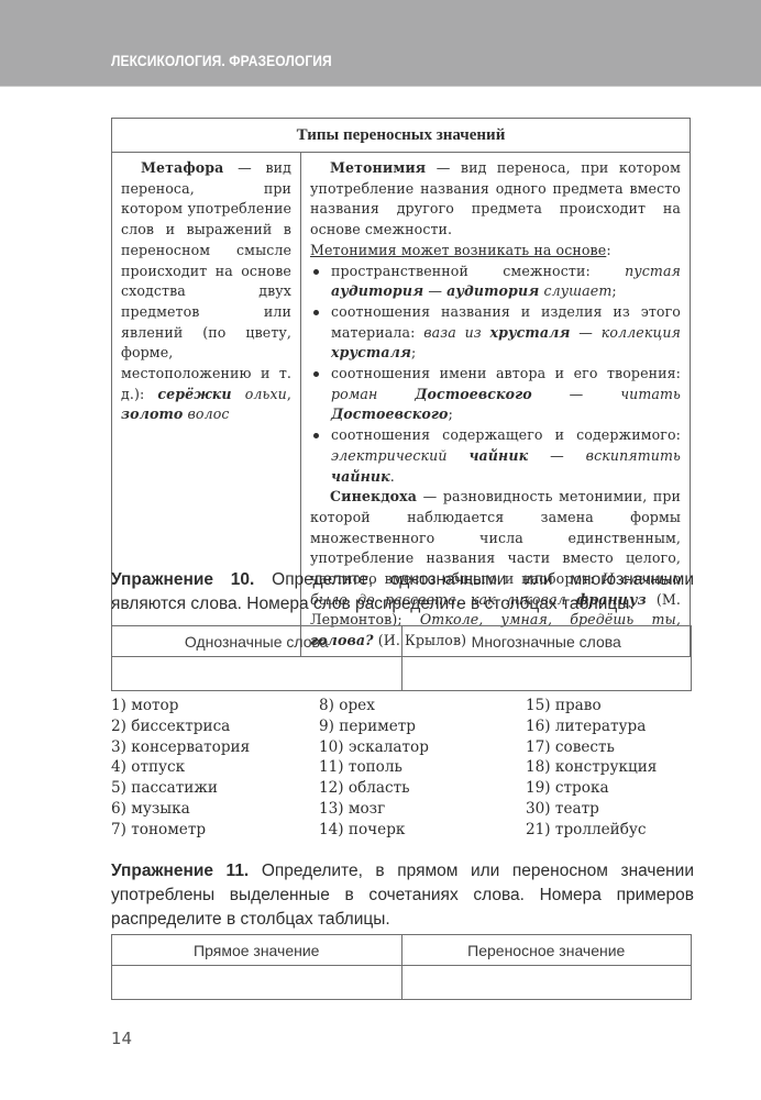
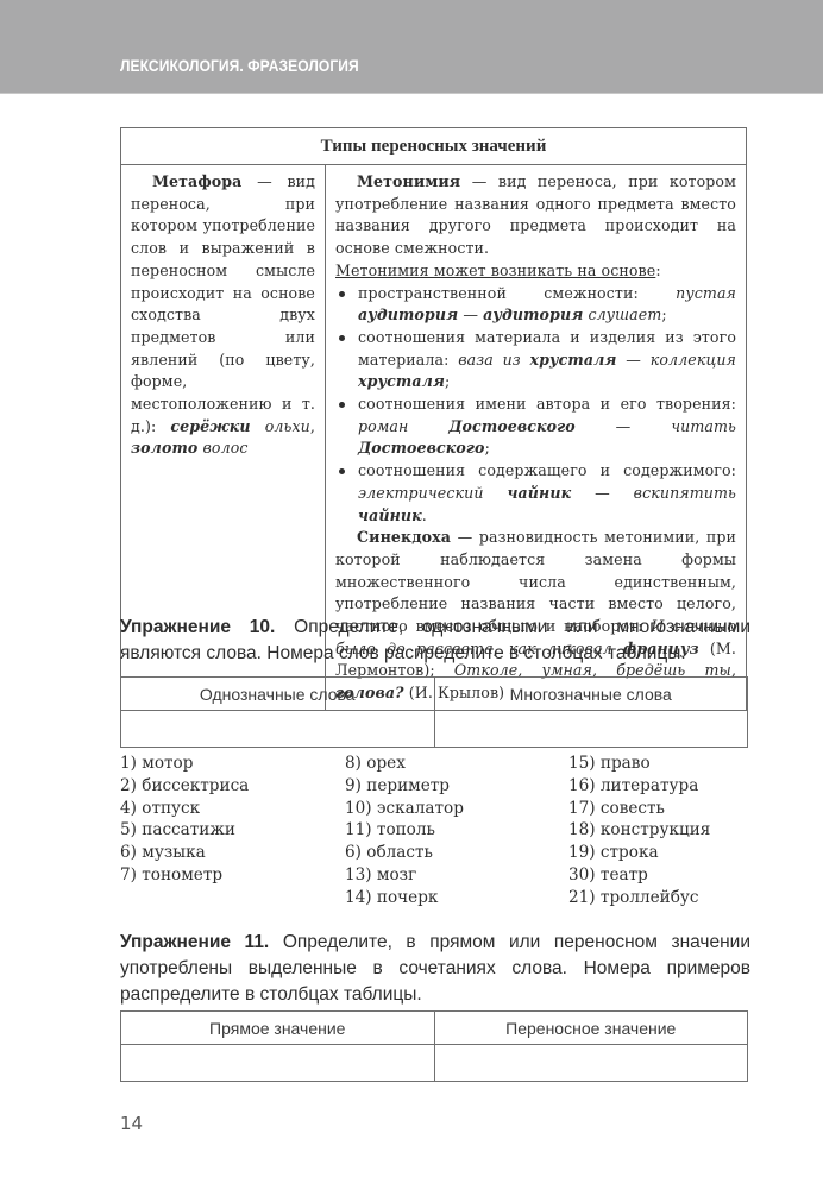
  ЛЕКСИКОЛОГИЯ. ФРАЗЕОЛОГИЯ
  Типы переносных значений
- Метафора — вид переноса, при котором употребление слов и выражений в переносном смысле происходит на основе сходства двух предметов или явлений (по цвету, форме, местоположению и т. д.): серёжки ольхи, золото волос	Метонимия — вид переноса, при котором употребление названия одного предмета вместо названия другого предмета происходит на основе смежности. Метонимия может возникать на основе: пространственной смежности: пустая аудитория — аудитория слушает; соотношения названия и изделия из этого материала: ваза из хрусталя — коллекция хрусталя; соотношения имени автора и его творения: роман Достоевского — читать Достоевского; соотношения содержащего и содержимого: электрический чайник — вскипятить чайник. Синекдоха — разновидность метонимии, при которой наблюдается замена формы множественного числа единственным, употребление названия части вместо целого, частного вместо общего и наоборот: И слышно было до рассвета, как ликовал француз (М. Лермонтов); Отколе, умная, бредёшь ты, голова? (И. Крылов)
+ Метафора — вид переноса, при котором употребление слов и выражений в переносном смысле происходит на основе сходства двух предметов или явлений (по цвету, форме, местоположению и т. д.): серёжки ольхи, золото волос	Метонимия — вид переноса, при котором употребление названия одного предмета вместо названия другого предмета происходит на основе смежности. Метонимия может возникать на основе: пространственной смежности: пустая аудитория — аудитория слушает; соотношения материала и изделия из этого материала: ваза из хрусталя — коллекция хрусталя; соотношения имени автора и его творения: роман Достоевского — читать Достоевского; соотношения содержащего и содержимого: электрический чайник — вскипятить чайник. Синекдоха — разновидность метонимии, при которой наблюдается замена формы множественного числа единственным, употребление названия части вместо целого, частного вместо общего и наоборот: И слышно было до рассвета, как ликовал француз (М. Лермонтов); Отколе, умная, бредёшь ты, голова? (И. Крылов)
  Упражнение 10. Определите, однозначными или многозначными являются слова. Номера слов распределите в столбцах таблицы.
  Однозначные слова	Многозначные слова
  1) мотор
  2) биссектриса
- 3) консерватория
  4) отпуск
  5) пассатижи
  6) музыка
  7) тонометр
  8) орех
  9) периметр
  10) эскалатор
  11) тополь
- 12) область
+ 6) область
  13) мозг
  14) почерк
  15) право
  16) литература
  17) совесть
  18) конструкция
  19) строка
  30) театр
  21) троллейбус
  Упражнение 11. Определите, в прямом или переносном значении употреблены выделенные в сочетаниях слова. Номера примеров распределите в столбцах таблицы.
  Прямое значение	Переносное значение
  14
